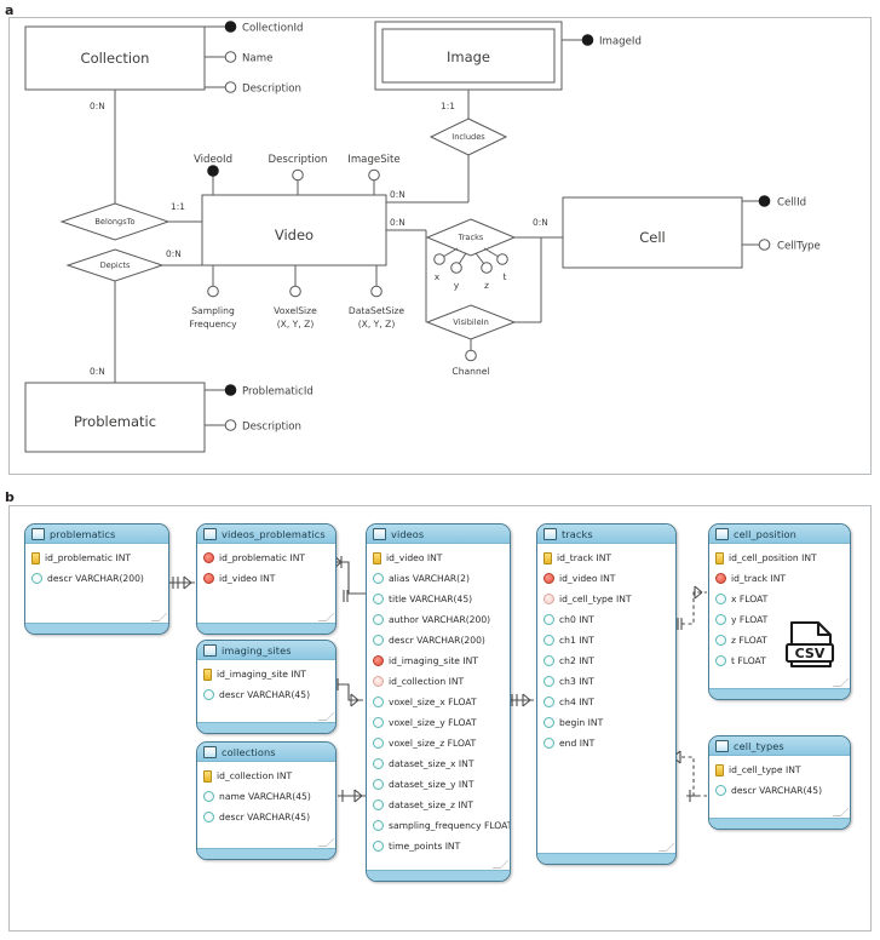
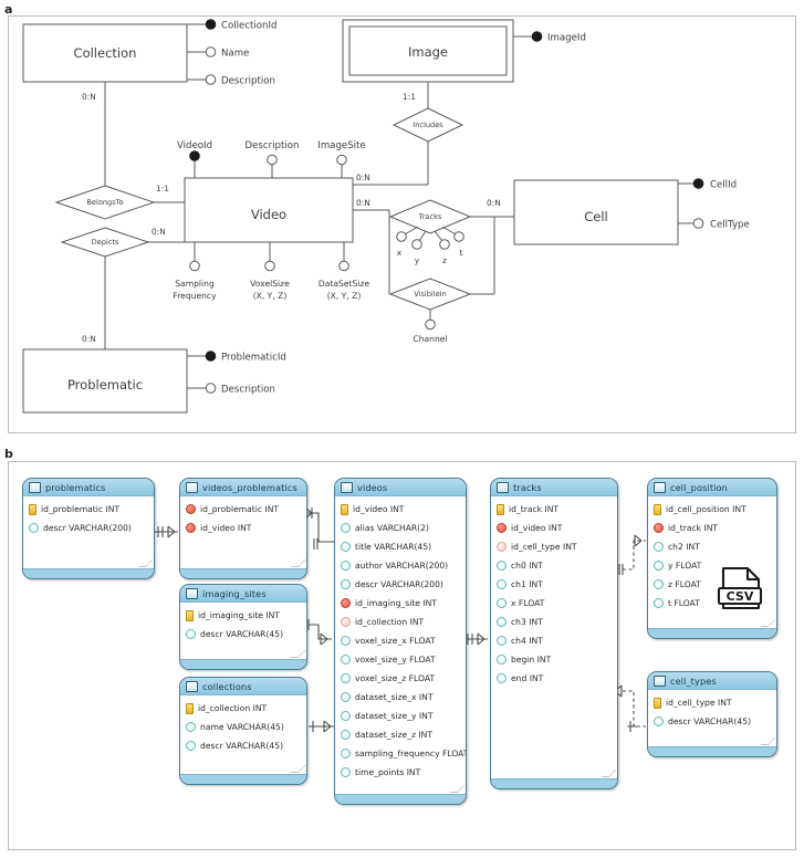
  a
  Collection
  CollectionId
  Name
  Description
  Image
  ImageId
  0:N
  BelongsTo
  1:1
  Depicts
  0:N
  0:N
  Video
  VideoId
  Description
  ImageSite
  Sampling
  Frequency
  VoxelSize
  (X, Y, Z)
  DataSetSize
  (X, Y, Z)
  1:1
  Includes
  0:N
  0:N
  Tracks
  x
  y
  z
  t
  VisibileIn
  Channel
  0:N
  Cell
  CellId
  CellType
  Problematic
  ProblematicId
  Description
  b
  problematics
  id_problematic INT
  descr VARCHAR(200)
  videos_problematics
  id_problematic INT
  id_video INT
  imaging_sites
  id_imaging_site INT
  descr VARCHAR(45)
  collections
  id_collection INT
  name VARCHAR(45)
  descr VARCHAR(45)
  videos
  id_video INT
  alias VARCHAR(2)
  title VARCHAR(45)
  author VARCHAR(200)
  descr VARCHAR(200)
  id_imaging_site INT
  id_collection INT
  voxel_size_x FLOAT
  voxel_size_y FLOAT
  voxel_size_z FLOAT
  dataset_size_x INT
  dataset_size_y INT
  dataset_size_z INT
  sampling_frequency FLOA
  time_points INT
  tracks
  id_track INT
  id_video INT
  id_cell_type INT
  ch0 INT
  ch1 INT
- ch2 INT
+ x FLOAT
  ch3 INT
  ch4 INT
  begin INT
  end INT
  cell_position
  id_cell_position INT
  id_track INT
- x FLOAT
+ ch2 INT
  y FLOAT
  z FLOAT
  t FLOAT
  CSV
  cell_types
  id_cell_type INT
  descr VARCHAR(45)
